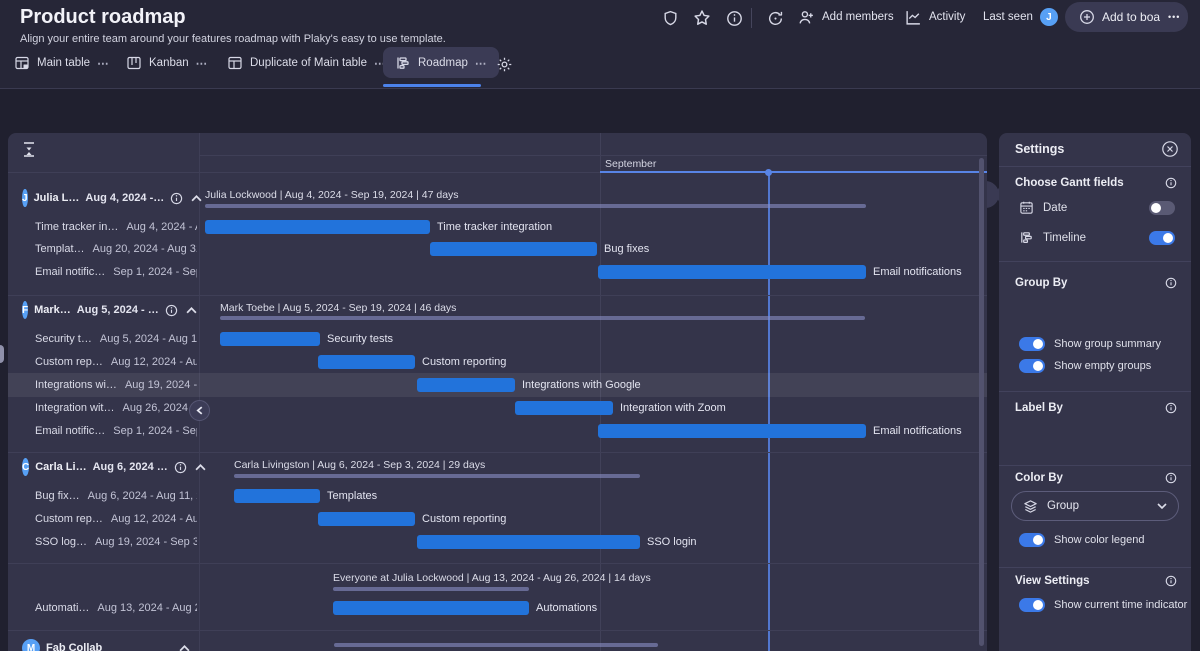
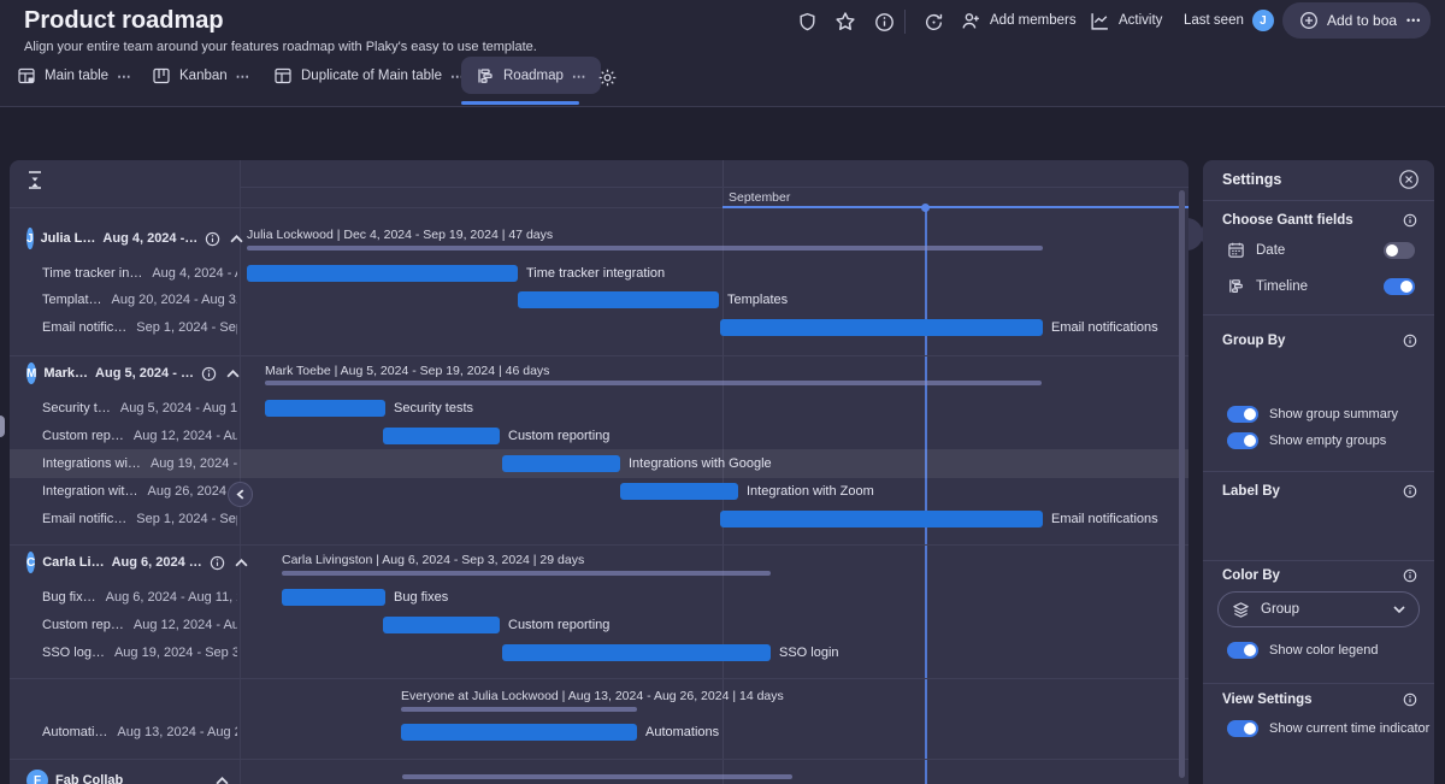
  Product roadmap
  Align your entire team around your features roadmap with Plaky's easy to use template.
  Add members
  Activity
  Last seen
  J
  Add to boa
  •••
  Main table
  ⋯
  Kanban
  ⋯
  Duplicate of Main table
  ⋯
  Roadmap
  ⋯
  September
  J
  Julia L…
  Aug 4, 2024 -…
  Time tracker in…
  Aug 4, 2024 -
  Templat…
  Aug 20, 2024 - Aug 3
  Email notific…
  Sep 1, 2024 - Se
- F
+ M
  Mark…
  Aug 5, 2024 - …
  Security t…
  Aug 5, 2024 - Aug 1
  Custom rep…
  Aug 12, 2024 - Au
  Integrations wi…
  Aug 19, 2024 -
  Integration wit…
  Aug 26, 2024
  Email notific…
  Sep 1, 2024 - Se
  C
  Carla Li…
  Aug 6, 2024 …
  Bug fix…
  Aug 6, 2024 - Aug 11,
  Custom rep…
  Aug 12, 2024 - Au
  SSO log…
  Aug 19, 2024 - Sep 3
  Automati…
  Aug 13, 2024 - Aug
- M
+ F
  Fab Collab
- Julia Lockwood | Aug 4, 2024 - Sep 19, 2024 | 47 days
+ Julia Lockwood | Dec 4, 2024 - Sep 19, 2024 | 47 days
  Time tracker integration
- Bug fixes
+ Templates
  Email notifications
  Mark Toebe | Aug 5, 2024 - Sep 19, 2024 | 46 days
  Security tests
  Custom reporting
  Integrations with Google
  Integration with Zoom
  Email notifications
  Carla Livingston | Aug 6, 2024 - Sep 3, 2024 | 29 days
- Templates
+ Bug fixes
  Custom reporting
  SSO login
  Everyone at Julia Lockwood | Aug 13, 2024 - Aug 26, 2024 | 14 days
  Automations
  Settings
  Choose Gantt fields
  Date
  Timeline
  Group By
  Show group summary
  Show empty groups
  Label By
  Color By
  Group
  Show color legend
  View Settings
  Show current time indicator
